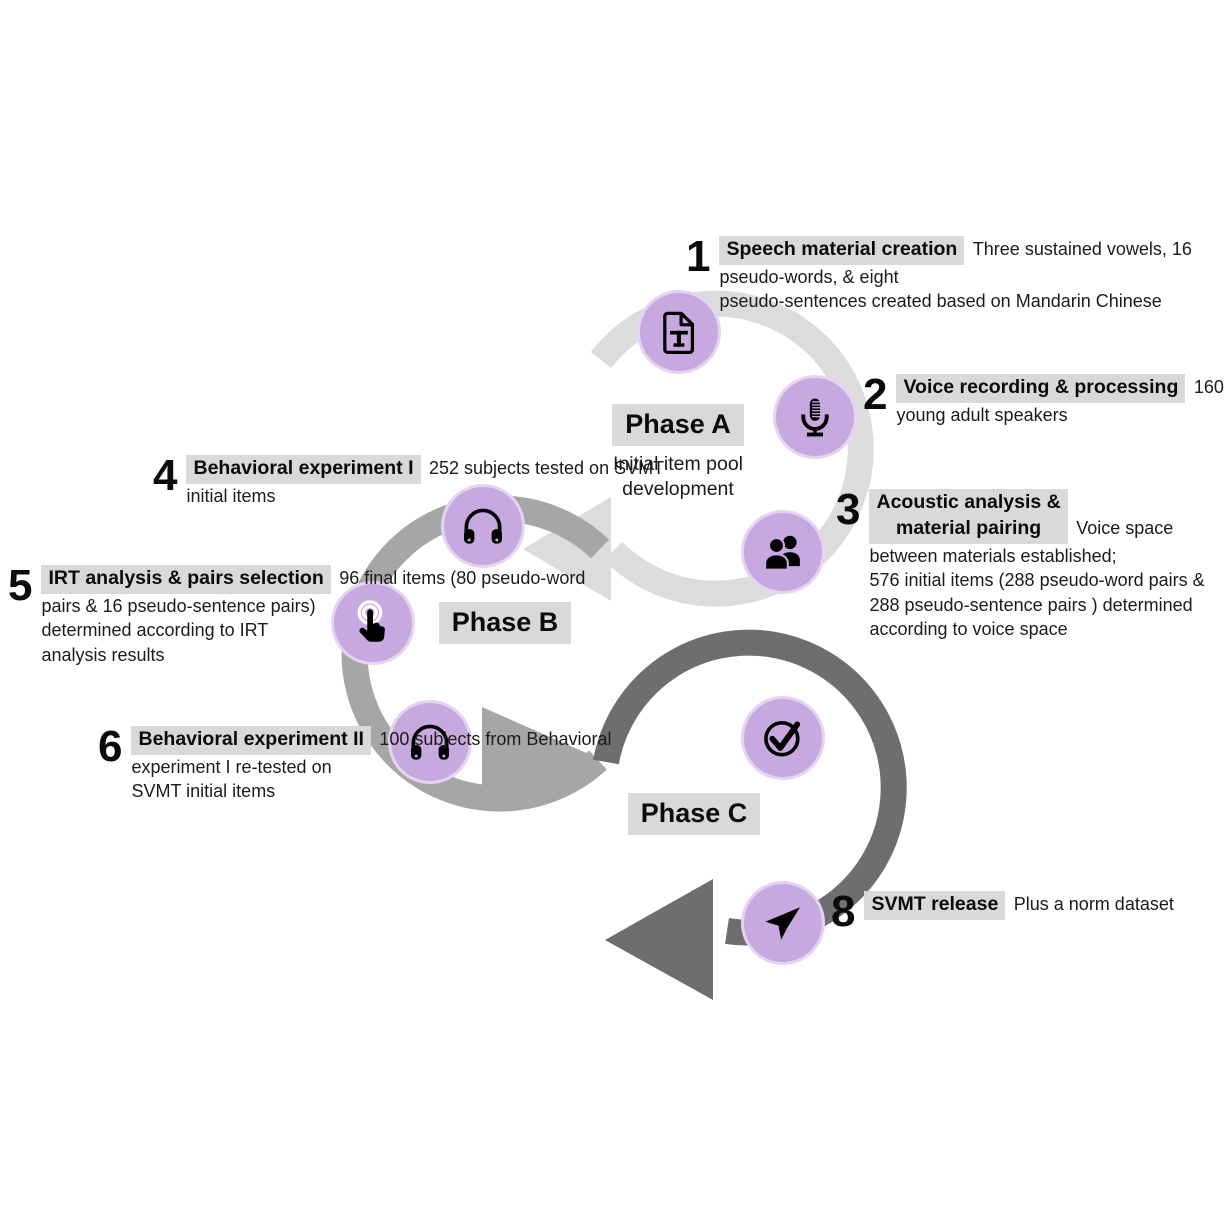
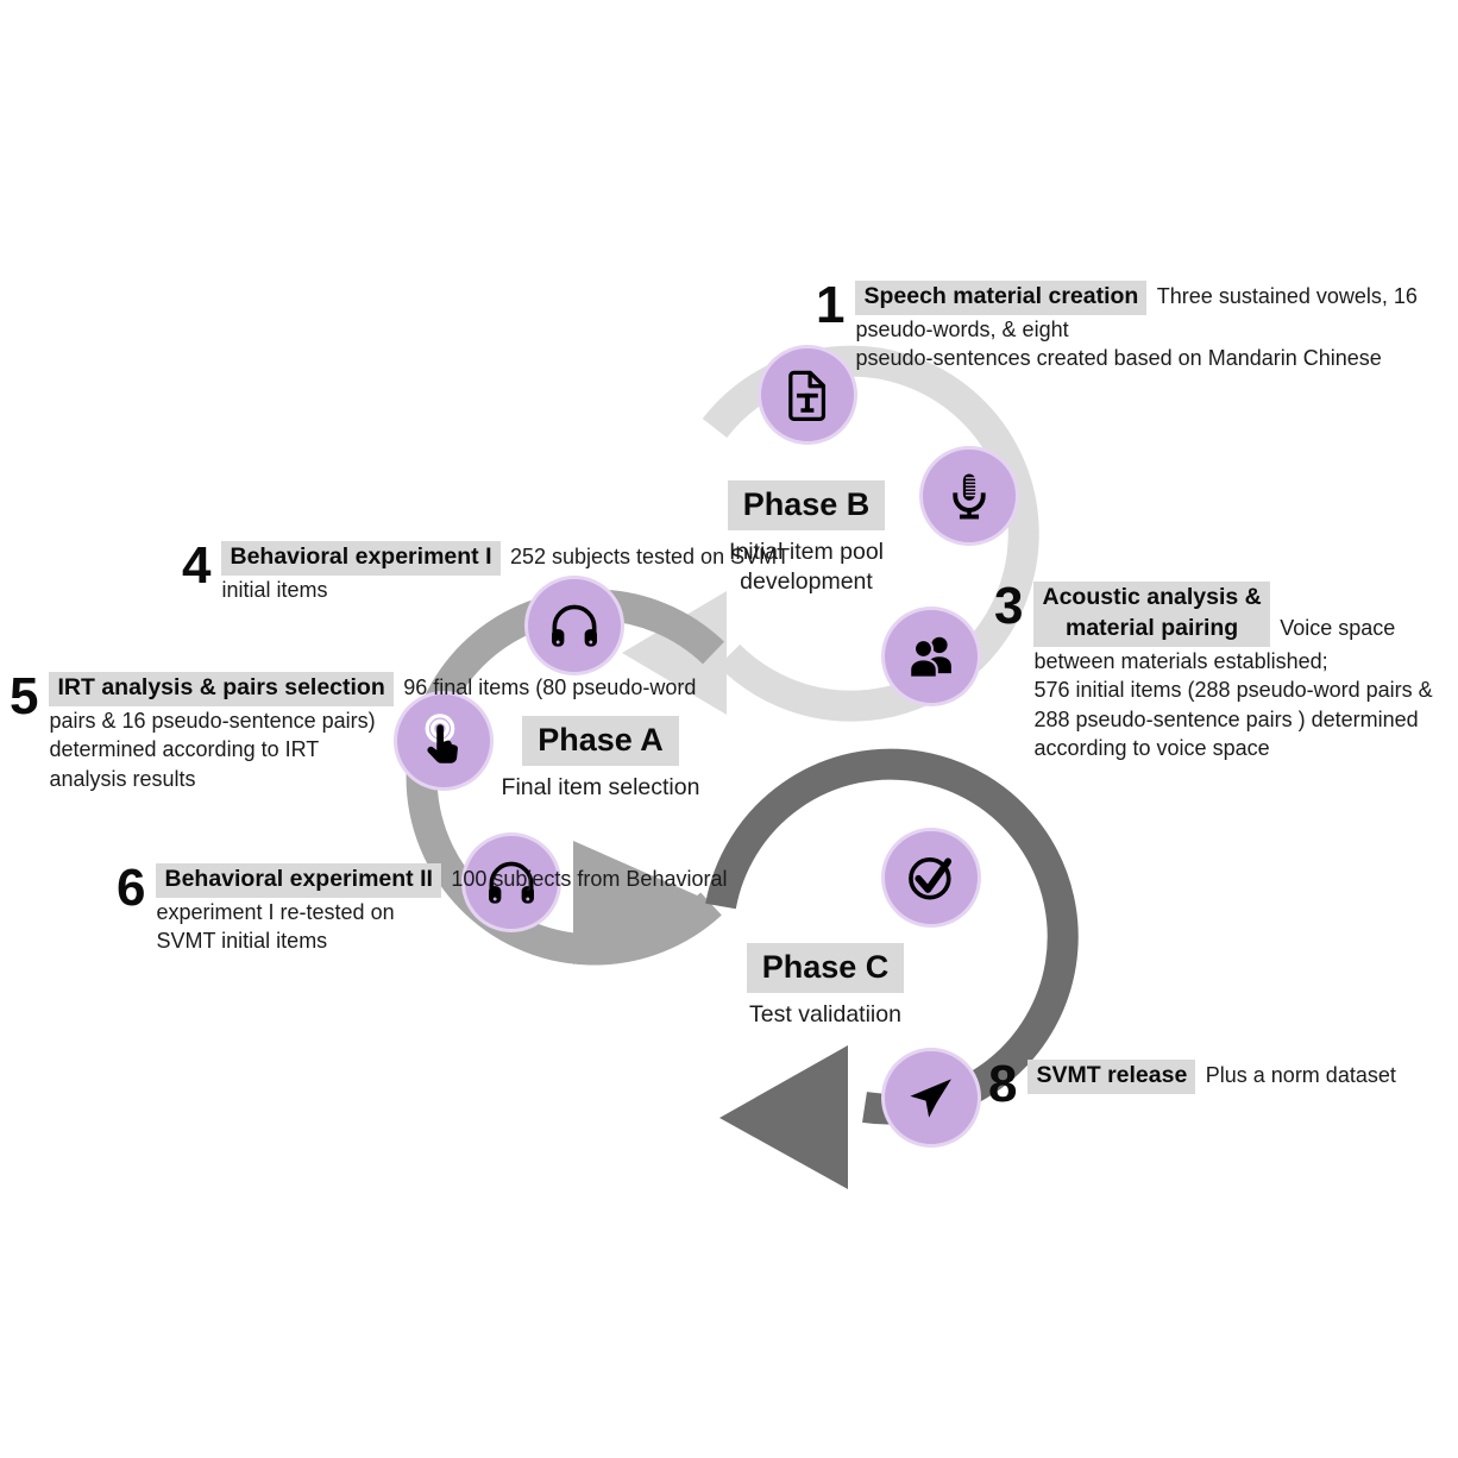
  1
  Speech material creation Three sustained vowels, 16 pseudo-words, & eight
  pseudo-sentences created based on Mandarin Chinese
- 2
- Voice recording & processing 160 young adult speakers
  3
  Acoustic analysis &
  material pairing Voice space between materials established;
  576 initial items (288 pseudo-word pairs &
  288 pseudo-sentence pairs ) determined
  according to voice space
  4
  Behavioral experiment I 252 subjects tested on SVMT
  initial items
  5
  IRT analysis & pairs selection 96 final items (80 pseudo-word
  pairs & 16 pseudo-sentence pairs)
  determined according to IRT
  analysis results
  6
  Behavioral experiment II 100 subjects from Behavioral
  experiment I re-tested on
  SVMT initial items
  8
  SVMT release Plus a norm dataset
- Phase A
+ Phase B
  Initial item pool
  development
- Phase B
+ Phase A
+ Final item selection
  Phase C
+ Test validatiion
